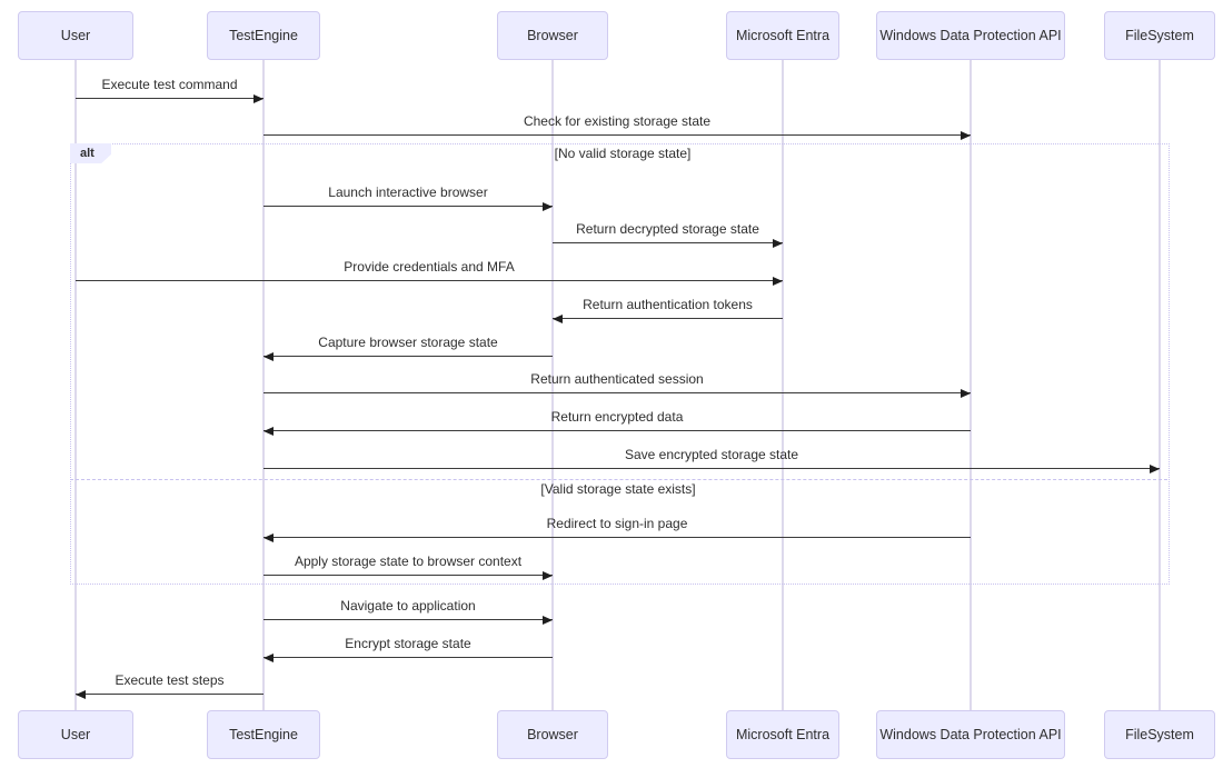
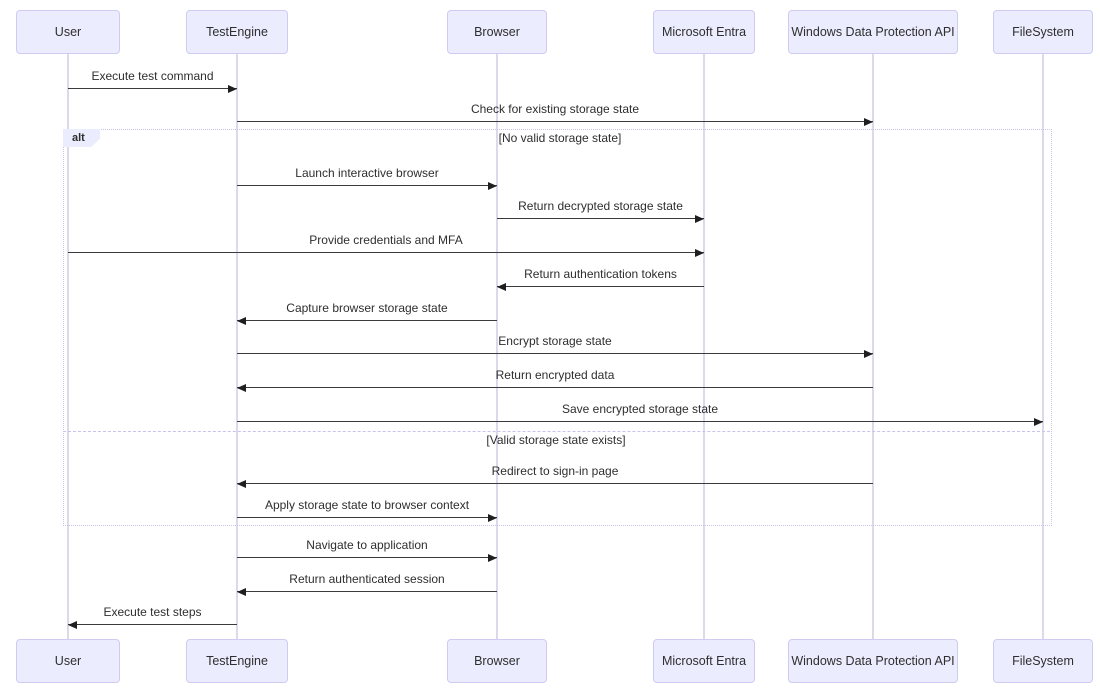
  alt
  [No valid storage state]
  [Valid storage state exists]
  Execute test command
  Check for existing storage state
  Launch interactive browser
  Return decrypted storage state
  Provide credentials and MFA
  Return authentication tokens
  Capture browser storage state
- Return authenticated session
+ Encrypt storage state
  Return encrypted data
  Save encrypted storage state
  Redirect to sign-in page
  Apply storage state to browser context
  Navigate to application
- Encrypt storage state
+ Return authenticated session
  Execute test steps
  User
  TestEngine
  Browser
  Microsoft Entra
  Windows Data Protection API
  FileSystem
  User
  TestEngine
  Browser
  Microsoft Entra
  Windows Data Protection API
  FileSystem
